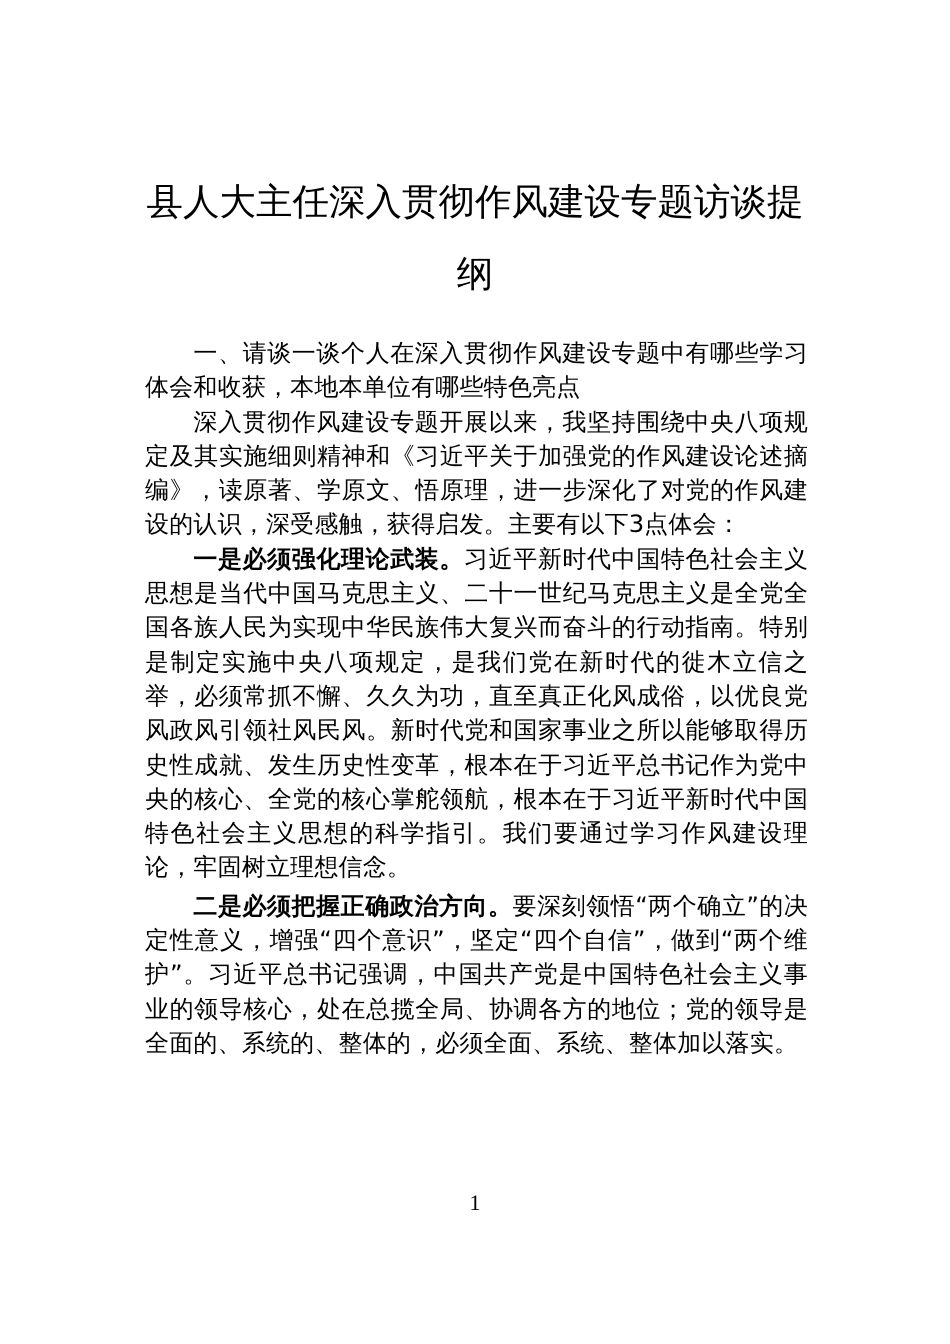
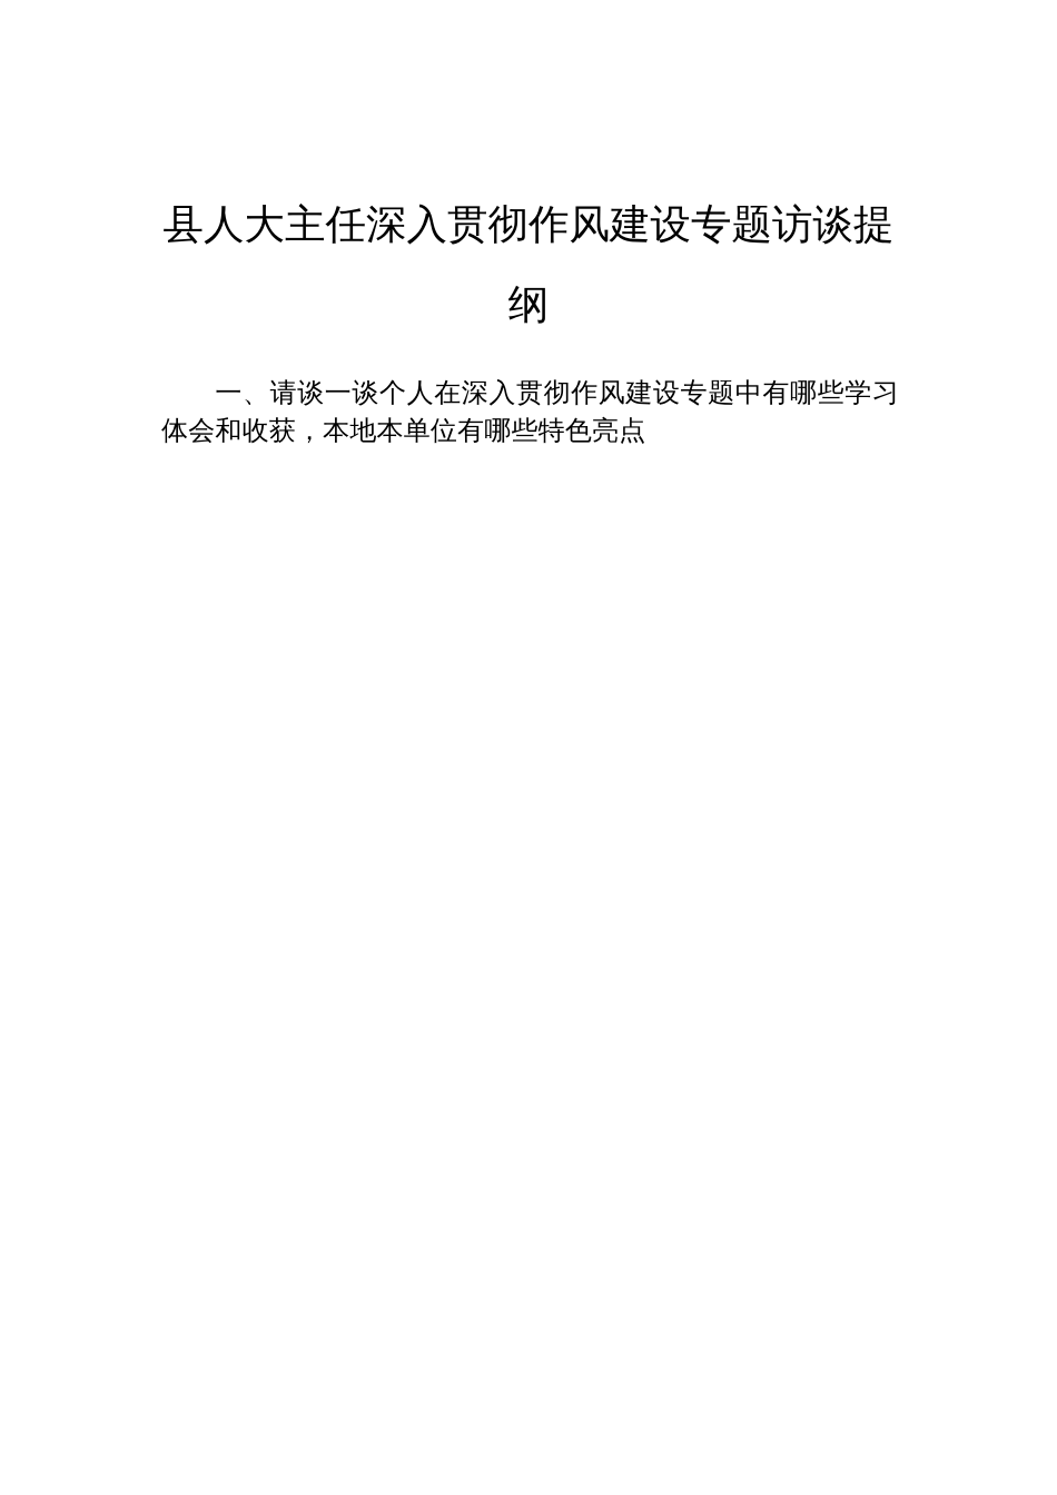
  县人大主任深入贯彻作风建设专题访谈提纲
  一、请谈一谈个人在深入贯彻作风建设专题中有哪些学习体会和收获，本地本单位有哪些特色亮点
- 深入贯彻作风建设专题开展以来，我坚持围绕中央八项规定及其实施细则精神和《习近平关于加强党的作风建设论述摘编》，读原著、学原文、悟原理，进一步深化了对党的作风建设的认识，深受感触，获得启发。主要有以下3点体会：
- 一是必须强化理论武装。习近平新时代中国特色社会主义思想是当代中国马克思主义、二十一世纪马克思主义是全党全国各族人民为实现中华民族伟大复兴而奋斗的行动指南。特别是制定实施中央八项规定，是我们党在新时代的徙木立信之举，必须常抓不懈、久久为功，直至真正化风成俗，以优良党风政风引领社风民风。新时代党和国家事业之所以能够取得历史性成就、发生历史性变革，根本在于习近平总书记作为党中央的核心、全党的核心掌舵领航，根本在于习近平新时代中国特色社会主义思想的科学指引。我们要通过学习作风建设理论，牢固树立理想信念。
- 二是必须把握正确政治方向。要深刻领悟“两个确立”的决定性意义，增强“四个意识”，坚定“四个自信”，做到“两个维护”。习近平总书记强调，中国共产党是中国特色社会主义事业的领导核心，处在总揽全局、协调各方的地位；党的领导是全面的、系统的、整体的，必须全面、系统、整体加以落实。
- 1
